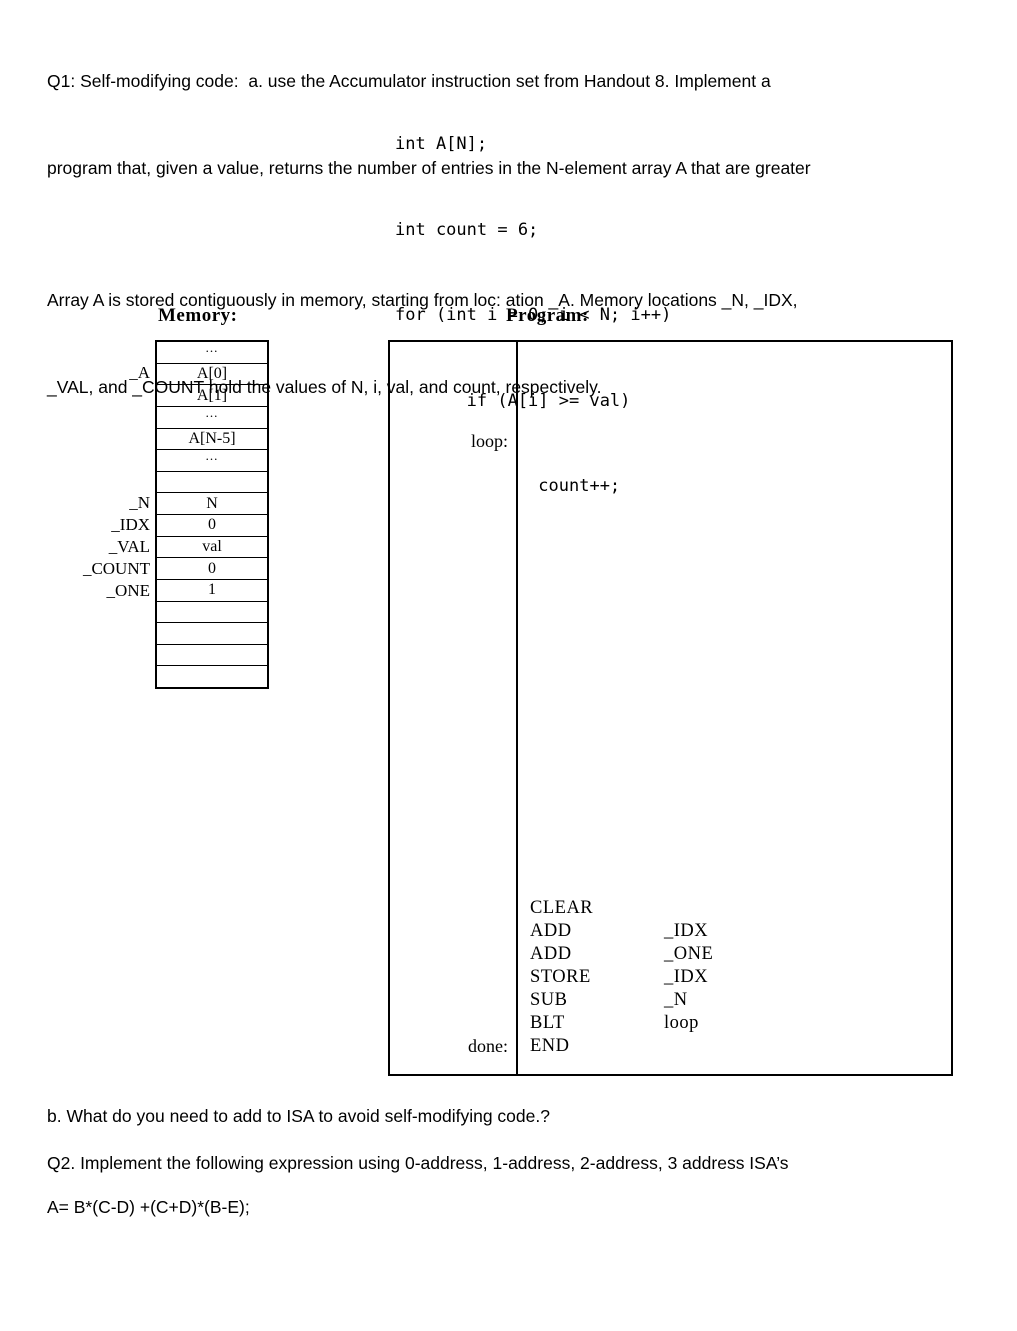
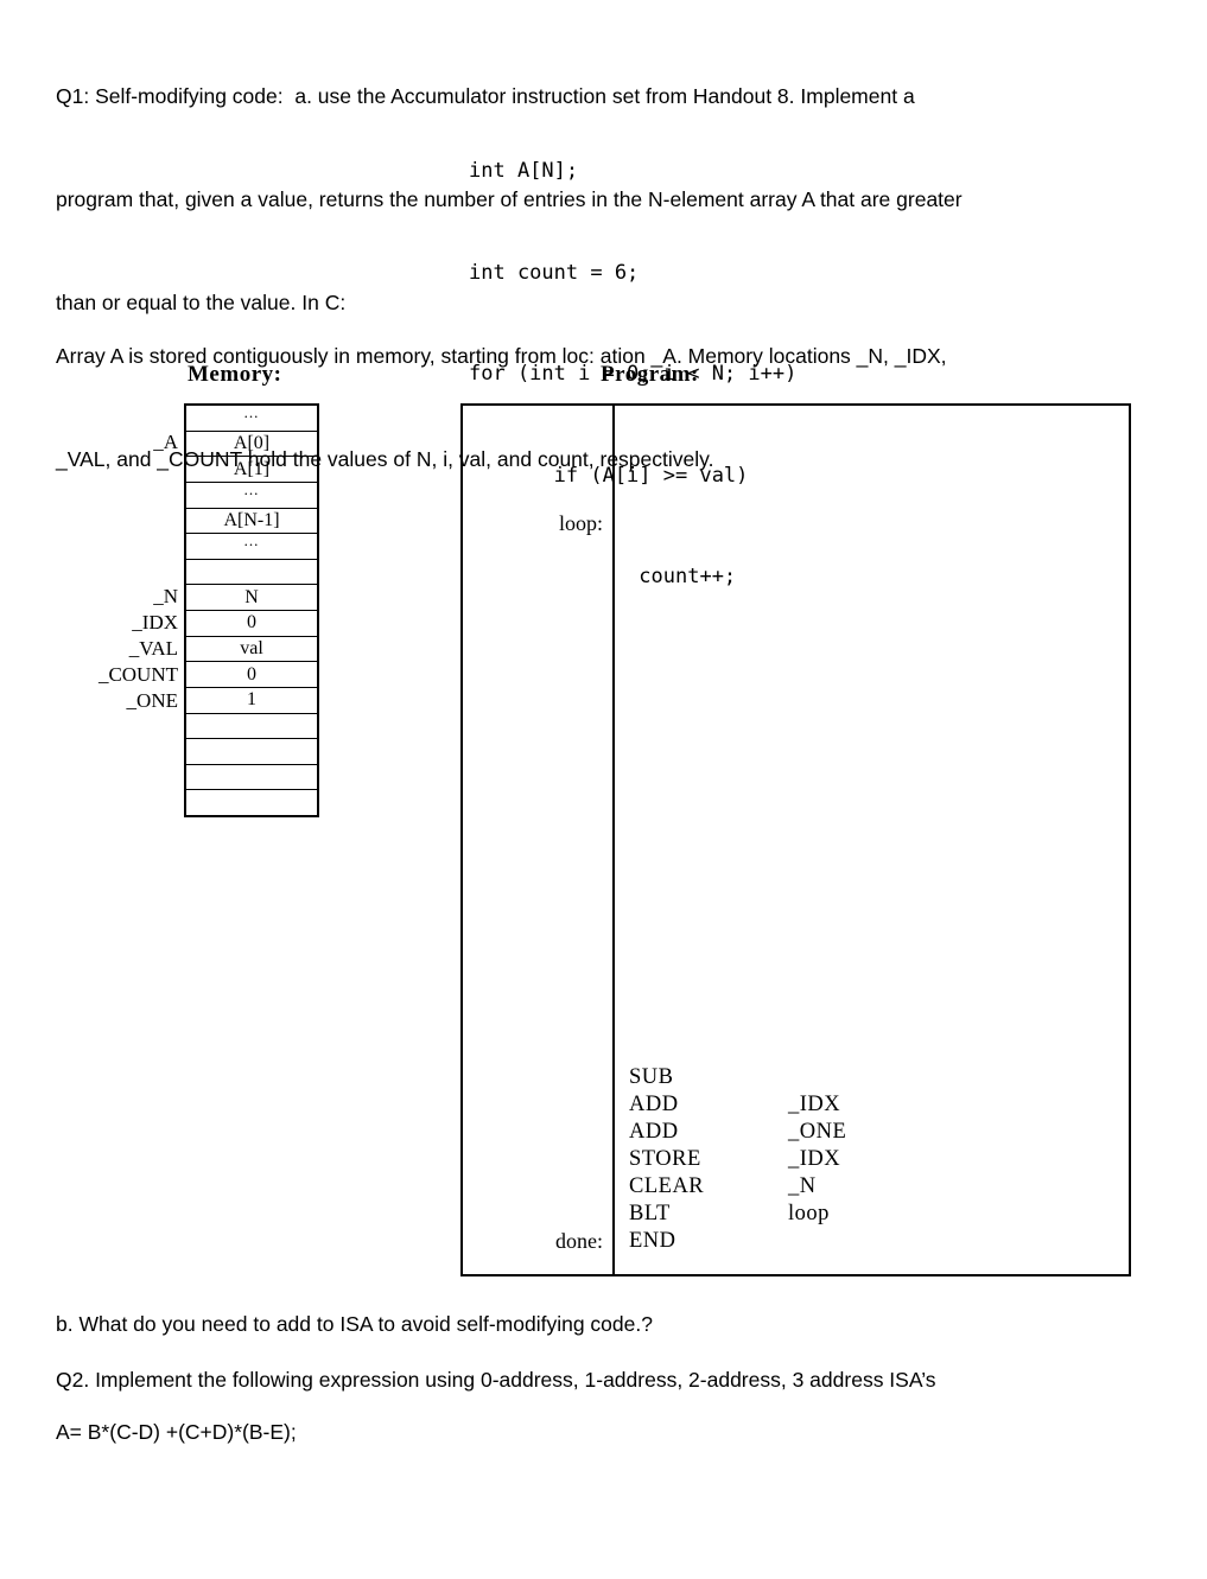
  Q1: Self-modifying code: a. use the Accumulator instruction set from Handout 8. Implement a
  program that, given a value, returns the number of entries in the N-element array A that are greater
+ than or equal to the value. In C:
  int A[N];
  int count = 6;
  for (int i = 0; i < N; i++)
  if (A[i] >= val)
  count++;
  Array A is stored contiguously in memory, starting from loc: ation _A. Memory locations _N, _IDX,
  _VAL, and _COUNT hold the values of N, i, val, and count, rspectively.
  Memory:
  Program:
  _A
  _N
  _IDX
  _VAL
  _COUNT
  _ONE
  ...
  A[0]
  A[1]
  ...
- A[N-5]
+ A[N-1]
  ...
  N
  0
  val
  0
  1
  loop:
  done:
- CLEAR
+ SUB
  ADD
  _IDX
  ADD
  _ONE
  STORE
  _IDX
- SUB
+ CLEAR
  _N
  BLT
  loop
  END
  b. What do you need to add to ISA to avoid self-modifying code.?
  Q2. Implement the following expression using 0-address, 1-address, 2-address, 3 address ISA’s
  A= B*(C-D) +(C+D)*(B-E);
